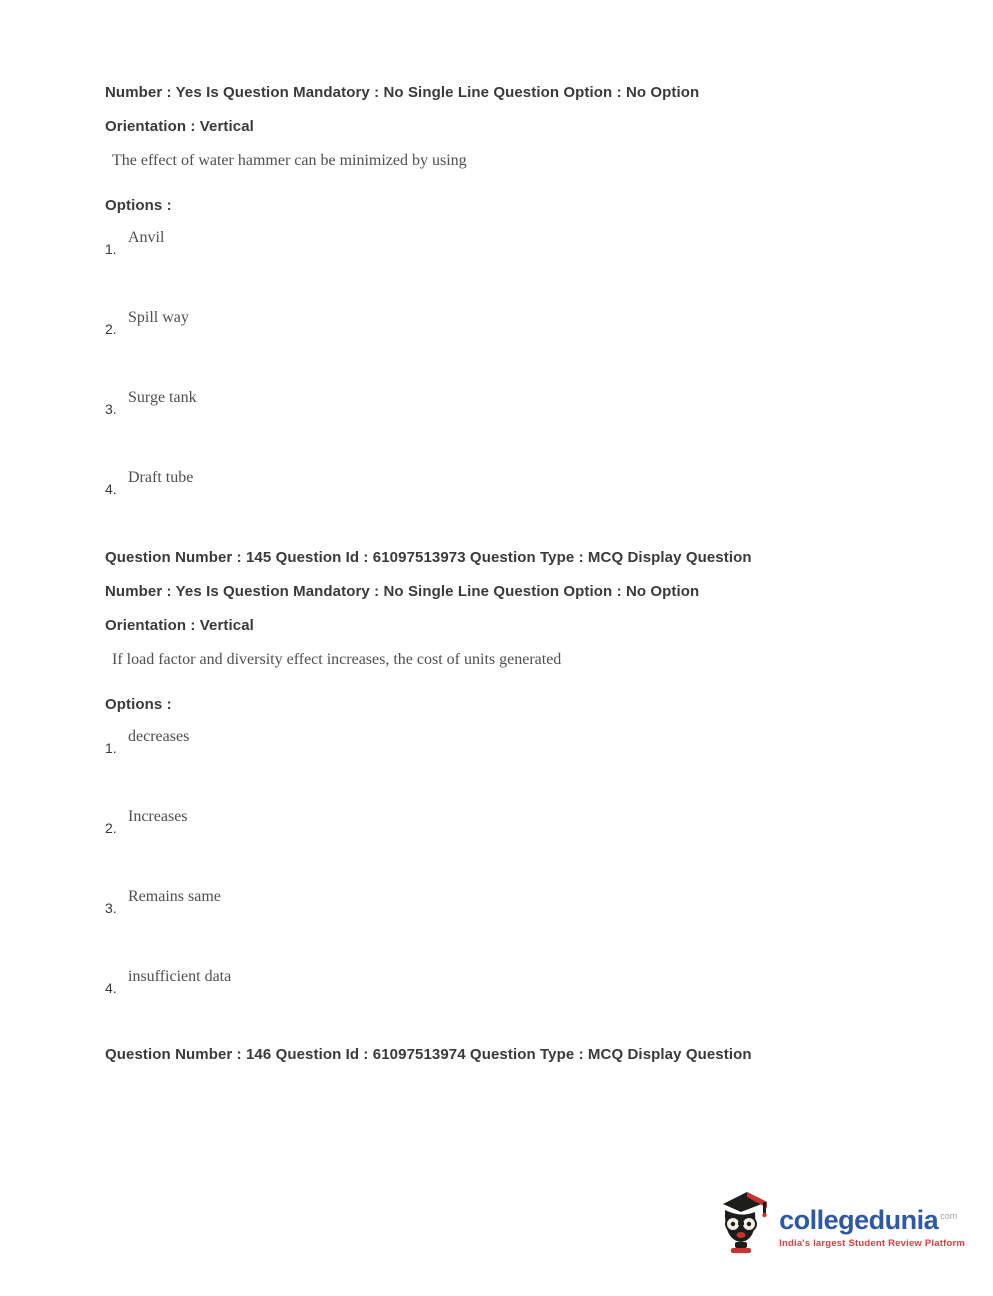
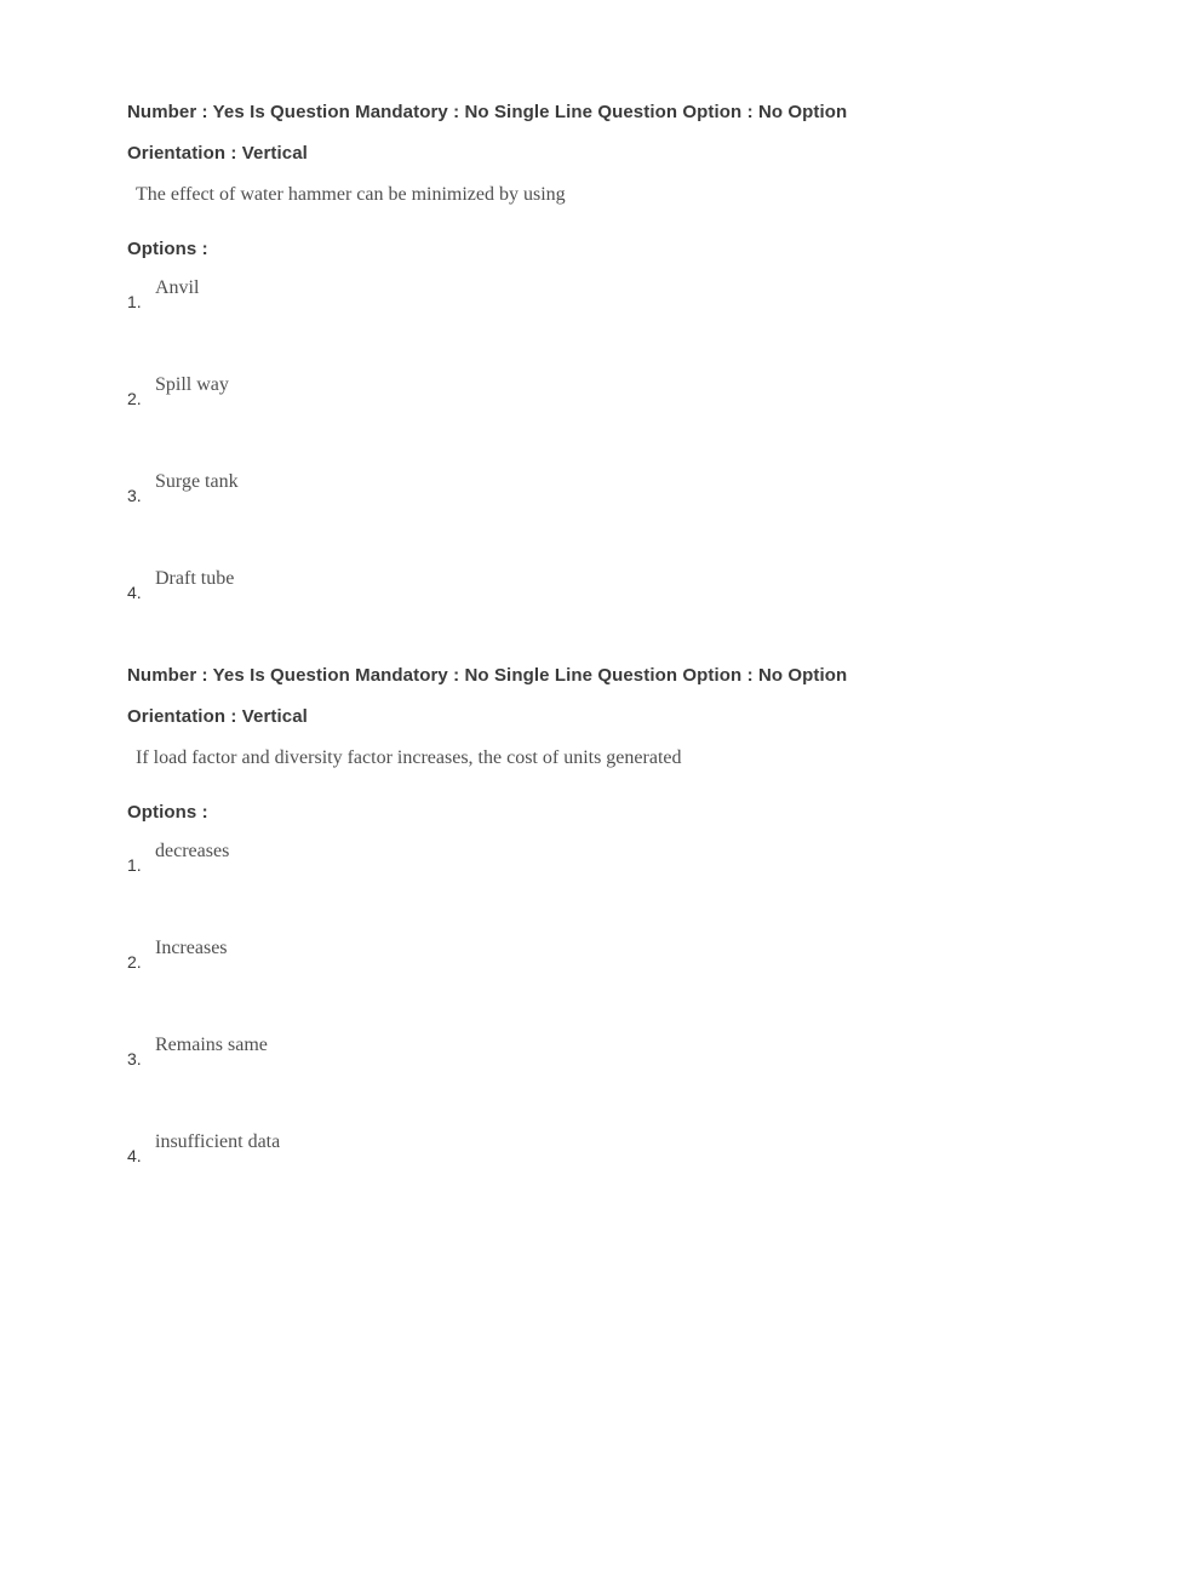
  Number : Yes Is Question Mandatory : No Single Line Question Option : No Option
  Orientation : Vertical
  The effect of water hammer can be minimized by using
  Options :
  1.
  Anvil
  2.
  Spill way
  3.
  Surge tank
  4.
  Draft tube
- Question Number : 145 Question Id : 61097513973 Question Type : MCQ Display Question
  Number : Yes Is Question Mandatory : No Single Line Question Option : No Option
  Orientation : Vertical
- If load factor and diversity effect increases, the cost of units generated
+ If load factor and diversity factor increases, the cost of units generated
  Options :
  1.
  decreases
  2.
  Increases
  3.
  Remains same
  4.
  insufficient data
- Question Number : 146 Question Id : 61097513974 Question Type : MCQ Display Question
- collegedunia com
- India's largest Student Review Platform
